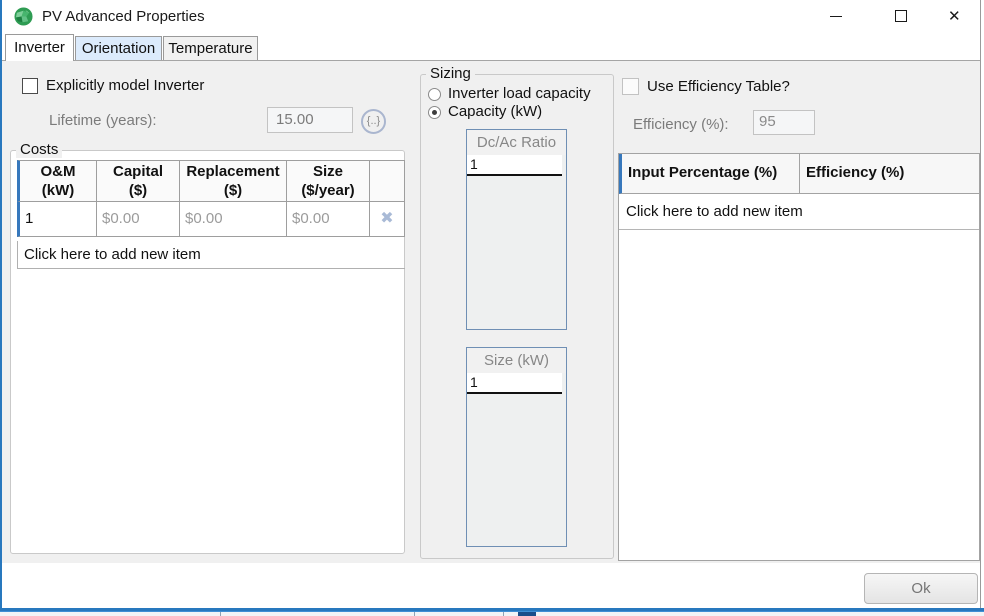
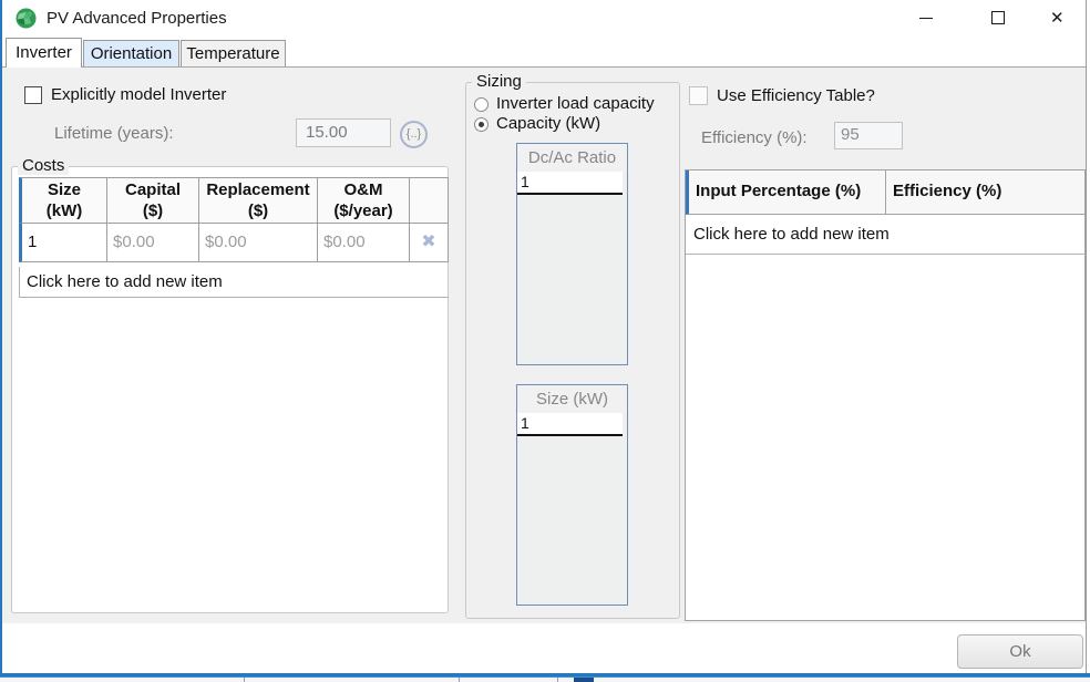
  PV Advanced Properties
  ✕
  Inverter
  Orientation
  Temperature
  Explicitly model Inverter
  Lifetime (years):
  15.00
  {..}
  Costs
- O&M
+ Size
  (kW)
  Capital
  ($)
  Replacement
  ($)
- Size
+ O&M
  ($/year)
  1
  $0.00
  $0.00
  $0.00
  ✖
  Click here to add new item
  Sizing
  Inverter load capacity
  Capacity (kW)
  Dc/Ac Ratio
  1
  Size (kW)
  1
  Use Efficiency Table?
  Efficiency (%):
  95
  Input Percentage (%)
  Efficiency (%)
  Click here to add new item
  Ok
